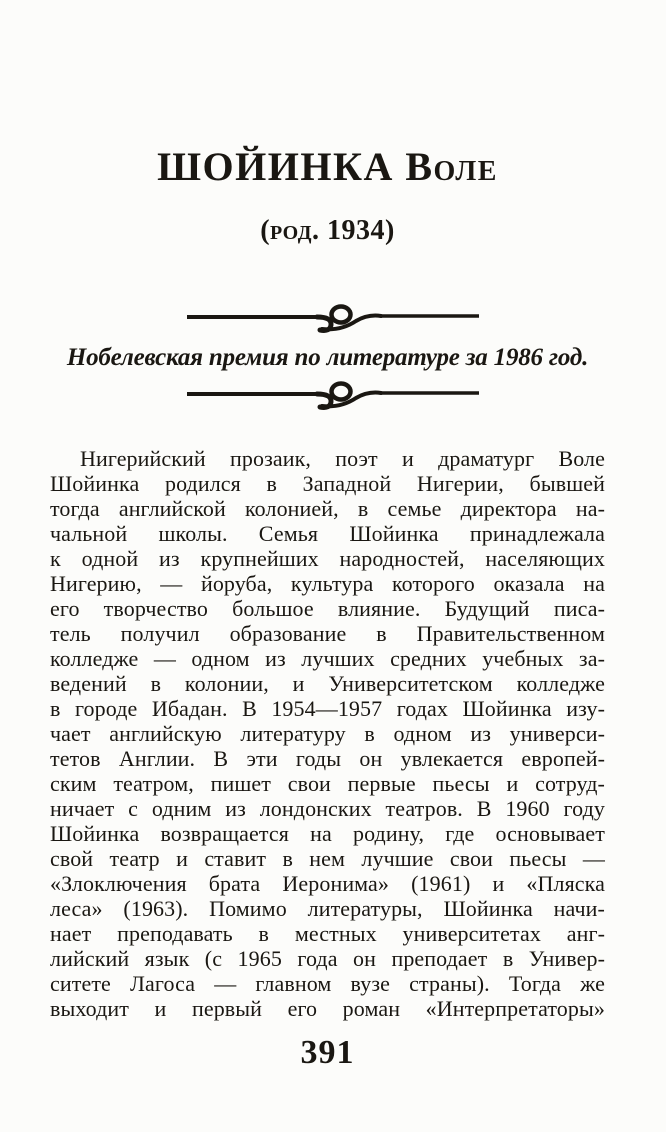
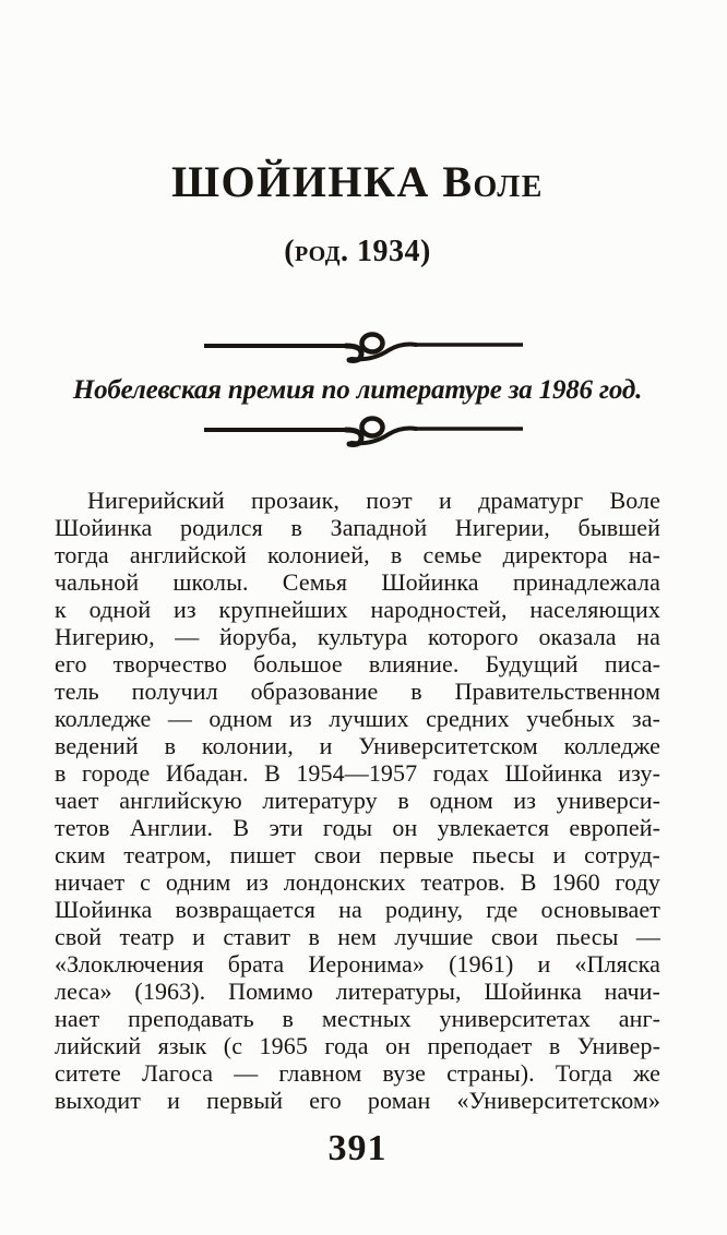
  ШОЙИНКА Воле
  (род. 1934)
  Нобелевская премия по литературе за 1986 год.
  Нигерийский прозаик, поэт и драматург Воле
  Шойинка родился в Западной Нигерии, бывшей
  тогда английской колонией, в семье директора на-
  чальной школы. Семья Шойинка принадлежала
  к одной из крупнейших народностей, населяющих
  Нигерию, — йоруба, культура которого оказала на
  его творчество большое влияние. Будущий писа-
  тель получил образование в Правительственном
  колледже — одном из лучших средних учебных за-
  ведений в колонии, и Университетском колледже
  в городе Ибадан. В 1954—1957 годах Шойинка изу-
  чает английскую литературу в одном из универси-
  тетов Англии. В эти годы он увлекается европей-
  ским театром, пишет свои первые пьесы и сотруд-
  ничает с одним из лондонских театров. В 1960 году
  Шойинка возвращается на родину, где основывает
  свой театр и ставит в нем лучшие свои пьесы —
  «Злоключения брата Иеронима» (1961) и «Пляска
  леса» (1963). Помимо литературы, Шойинка начи-
  нает преподавать в местных университетах анг-
  лийский язык (с 1965 года он преподает в Универ-
  ситете Лагоса — главном вузе страны). Тогда же
- выходит и первый его роман «Интерпретаторы»
+ выходит и первый его роман «Университетском»
  391
